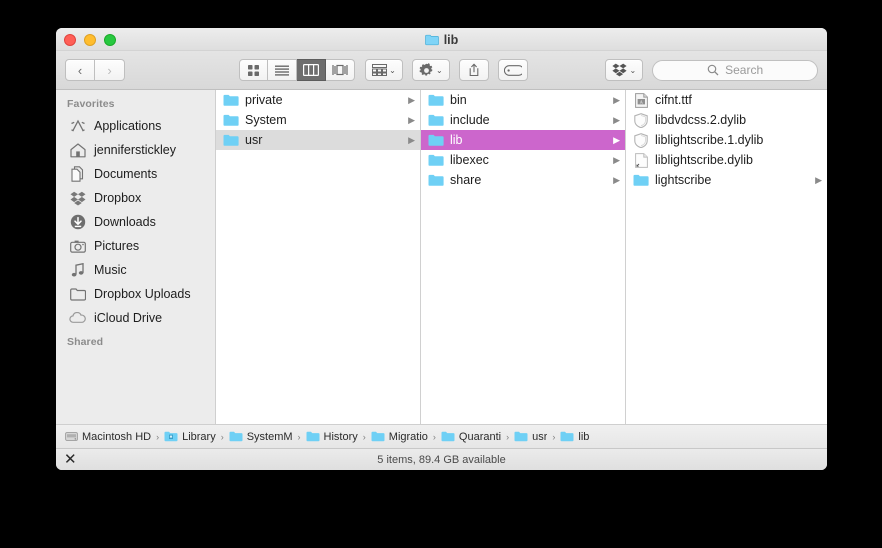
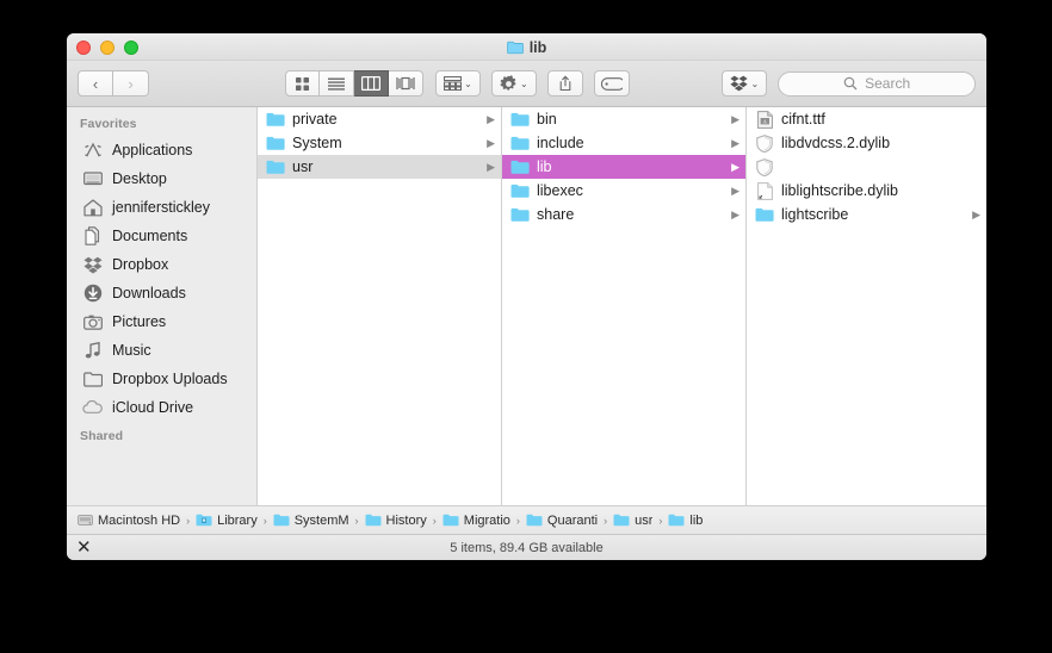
  lib
  ‹
  ›
  ⌄
  ⌄
  ⌄
  Search
  Favorites
  Applications
+ Desktop
  jenniferstickley
  Documents
  Dropbox
  Downloads
  Pictures
  Music
  Dropbox Uploads
  iCloud Drive
  Shared
  private
  ▶
  System
  ▶
  usr
  ▶
  bin
  ▶
  include
  ▶
  lib
  ▶
  libexec
  ▶
  share
  ▶
  cifnt.ttf
  libdvdcss.2.dylib
- liblightscribe.1.dylib
  liblightscribe.dylib
  lightscribe
  ▶
  Macintosh HD
  ›
  Library
  ›
  SystemM
  ›
  History
  ›
  Migratio
  ›
  Quaranti
  ›
  usr
  ›
  lib
  ✕
  5 items, 89.4 GB available
